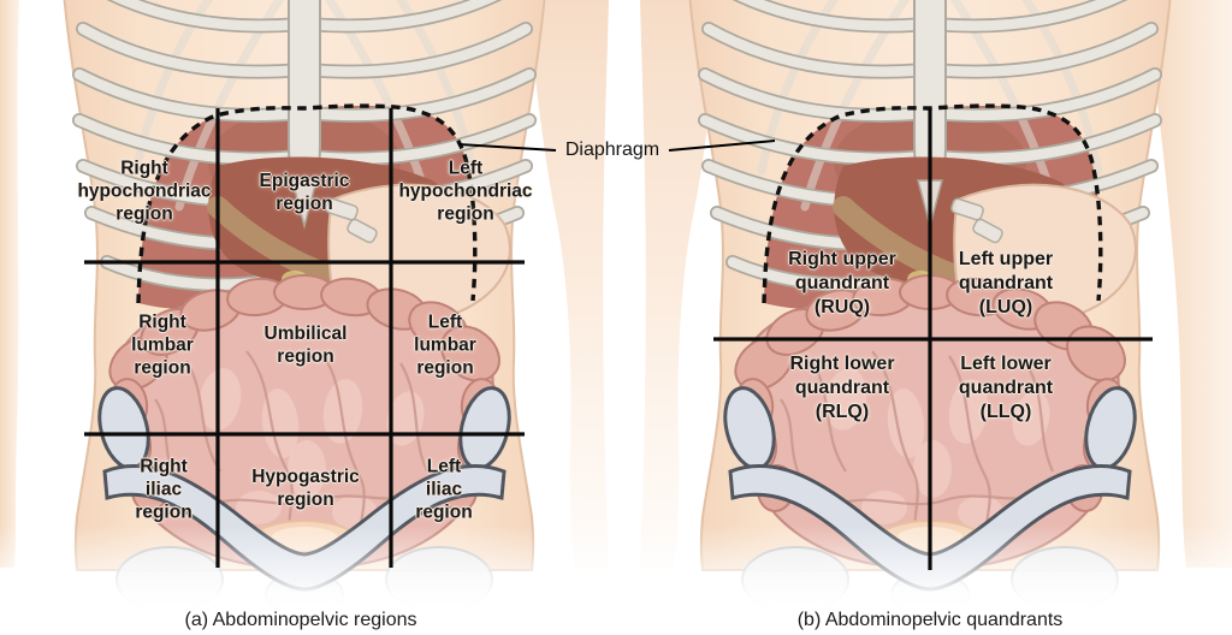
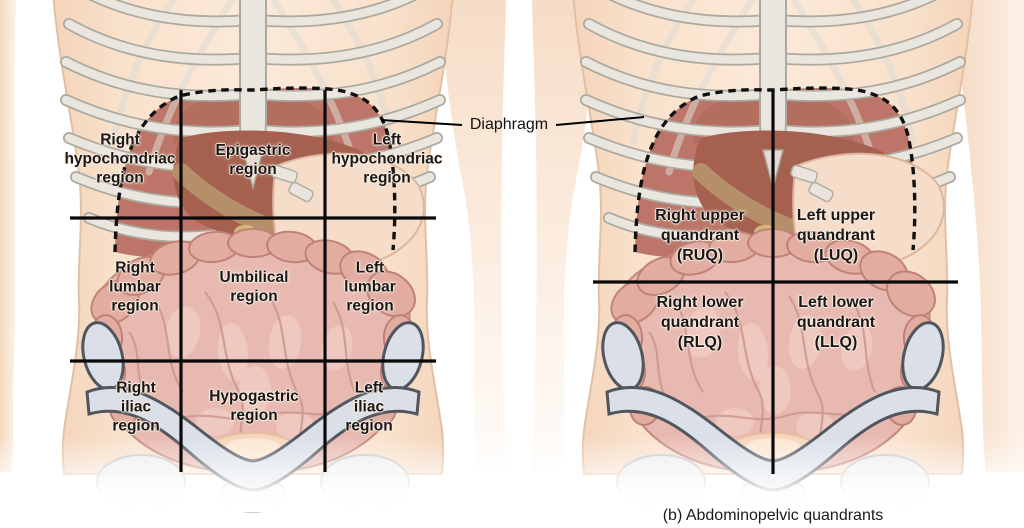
  Diaphragm
  Right
  hypochondriac
  region
  Epigastric
  region
  Left
  hypochondriac
  region
  Right
  lumbar
  region
  Umbilical
  region
  Left
  lumbar
  region
  Right
  iliac
  region
  Hypogastric
  region
  Left
  iliac
  region
  Right upper
  quandrant
  (RUQ)
  Left upper
  quandrant
  (LUQ)
  Right lower
  quandrant
  (RLQ)
  Left lower
  quandrant
  (LLQ)
- (a) Abdominopelvic regions
  (b) Abdominopelvic quandrants
